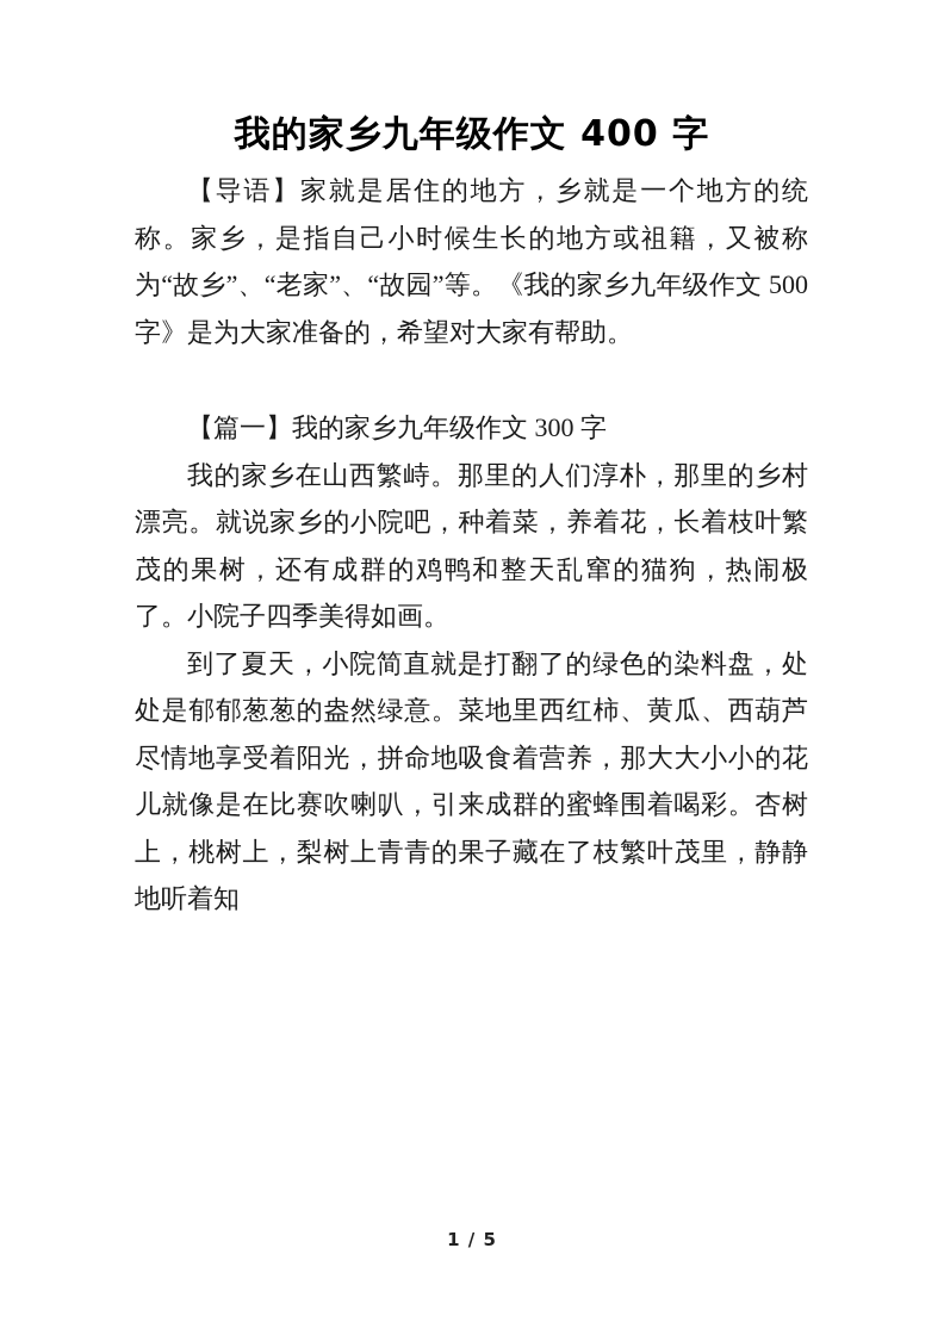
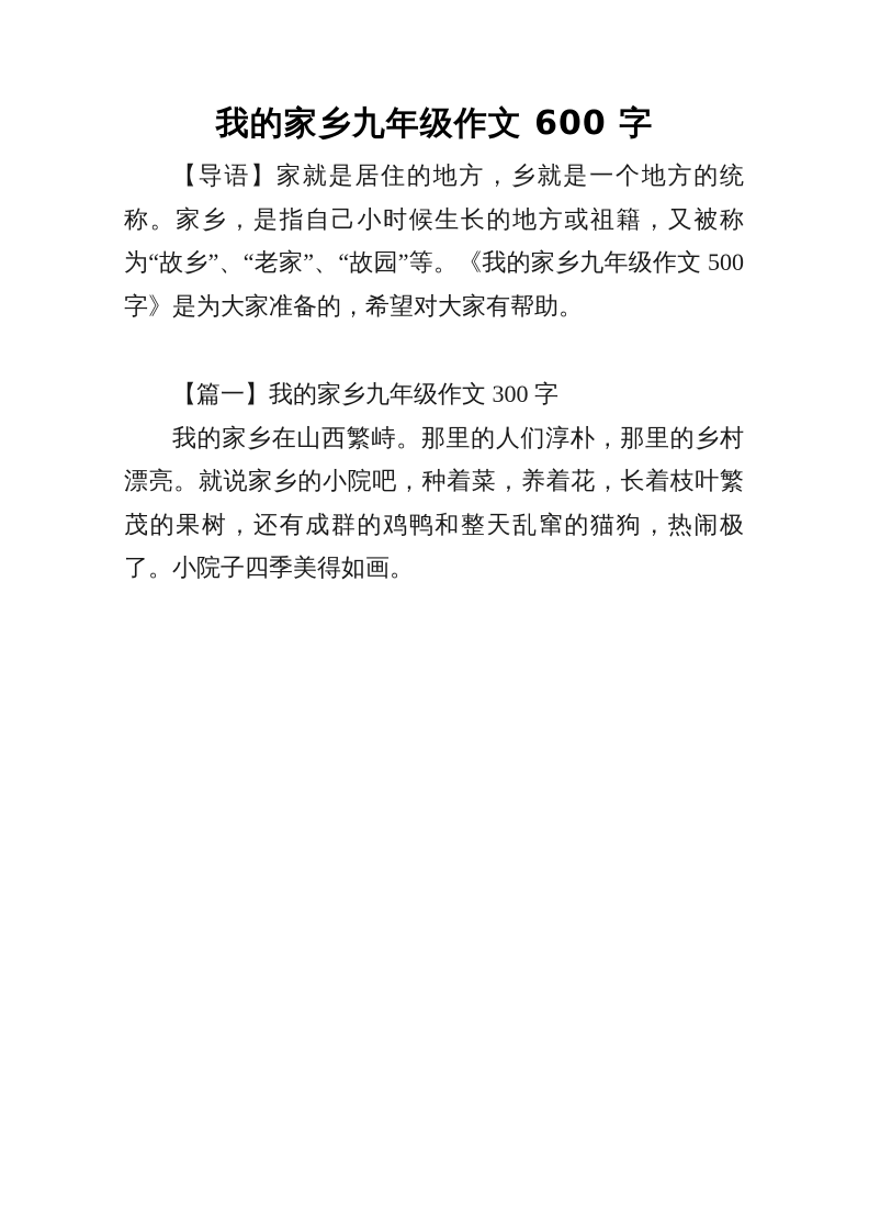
- 我的家乡九年级作文 400 字
+ 我的家乡九年级作文 600 字
  【导语】家就是居住的地方，乡就是一个地方的统称。家乡，是指自己小时候生长的地方或祖籍，又被称为“故乡”、“老家”、“故园”等。《我的家乡九年级作文 500 字》是为大家准备的，希望对大家有帮助。
  【篇一】我的家乡九年级作文 300 字
  我的家乡在山西繁峙。那里的人们淳朴，那里的乡村漂亮。就说家乡的小院吧，种着菜，养着花，长着枝叶繁茂的果树，还有成群的鸡鸭和整天乱窜的猫狗，热闹极了。小院子四季美得如画。
- 到了夏天，小院简直就是打翻了的绿色的染料盘，处处是郁郁葱葱的盎然绿意。菜地里西红柿、黄瓜、西葫芦尽情地享受着阳光，拼命地吸食着营养，那大大小小的花儿就像是在比赛吹喇叭，引来成群的蜜蜂围着喝彩。杏树上，桃树上，梨树上青青的果子藏在了枝繁叶茂里，静静地听着知
- 1 / 5
